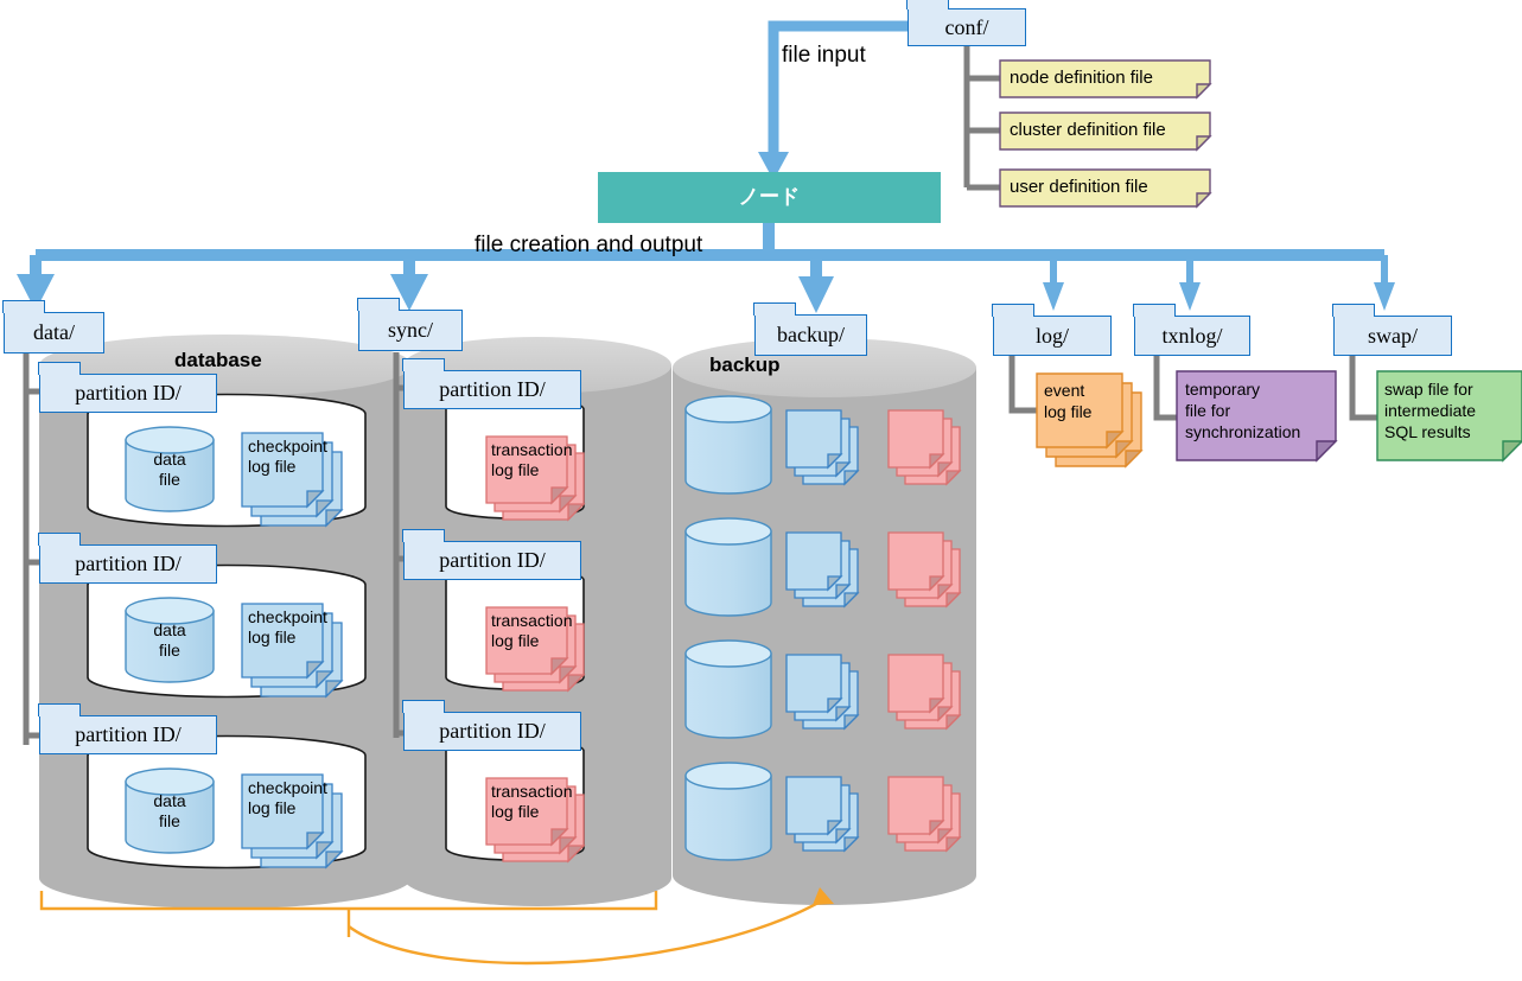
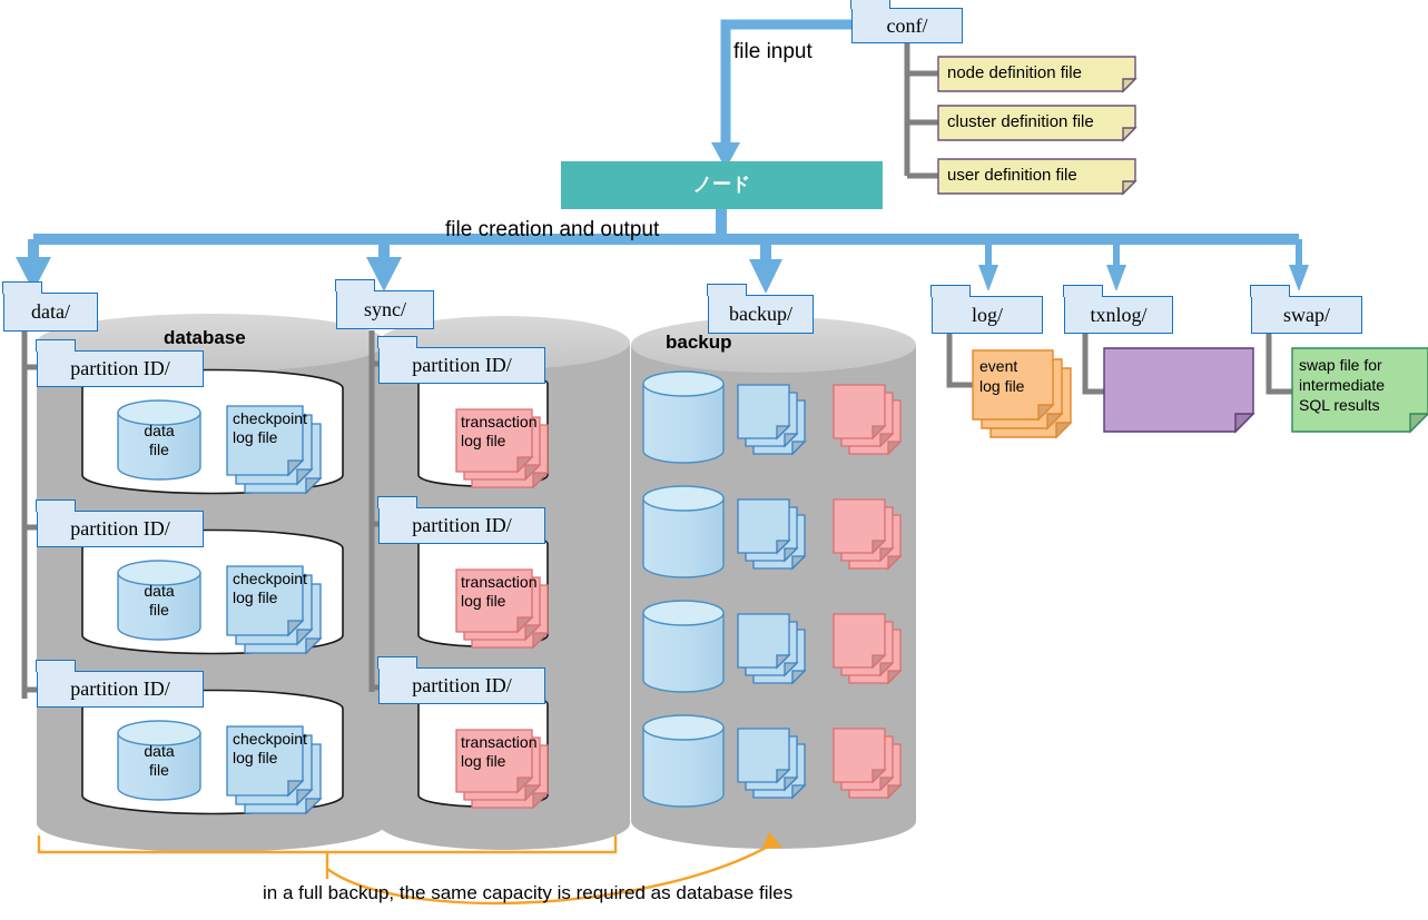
  conf/
  file input
  node definition file
  cluster definition file
  user definition file
  ノード
  file creation and output
  data/
  sync/
  backup/
  log/
  txnlog/
  swap/
  database
  backup
  partition ID/
  partition ID/
  partition ID/
  partition ID/
  partition ID/
  partition ID/
  data
  file
  data
  file
  data
  file
  checkpoint
  log file
  checkpoint
  log file
  checkpoint
  log file
  transaction
  log file
  transaction
  log file
  transaction
  log file
  event
  log file
- temporary
- file for
- synchronization
  swap file for
  intermediate
  SQL results
+ in a full backup, the same capacity is required as database files
